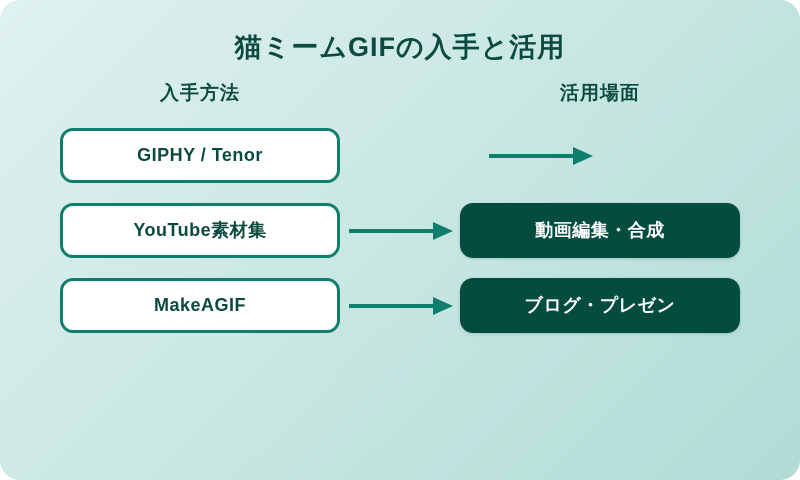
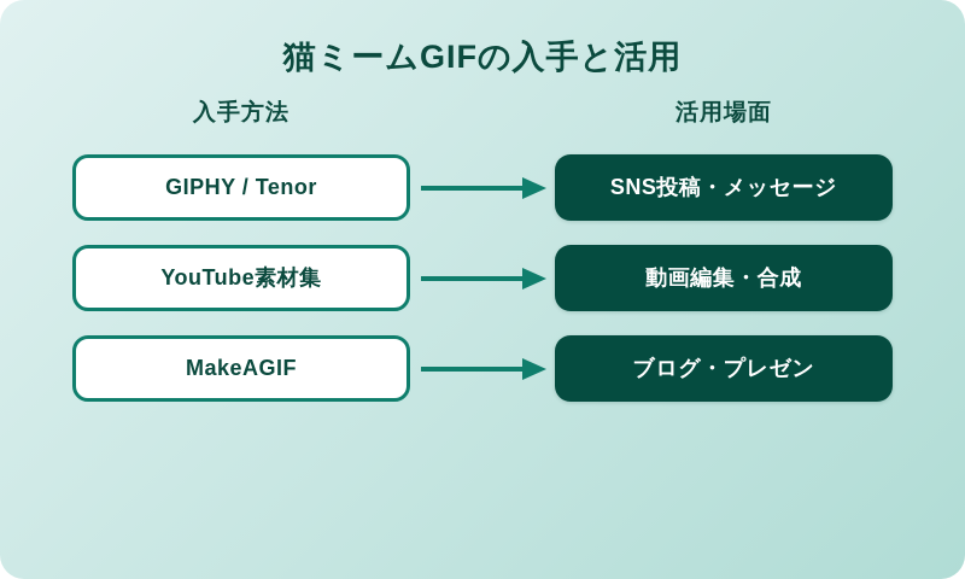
  猫ミームGIFの入手と活用
  入手方法
  活用場面
  GIPHY / Tenor
+ SNS投稿・メッセージ
  YouTube素材集
  動画編集・合成
  MakeAGIF
  ブログ・プレゼン
